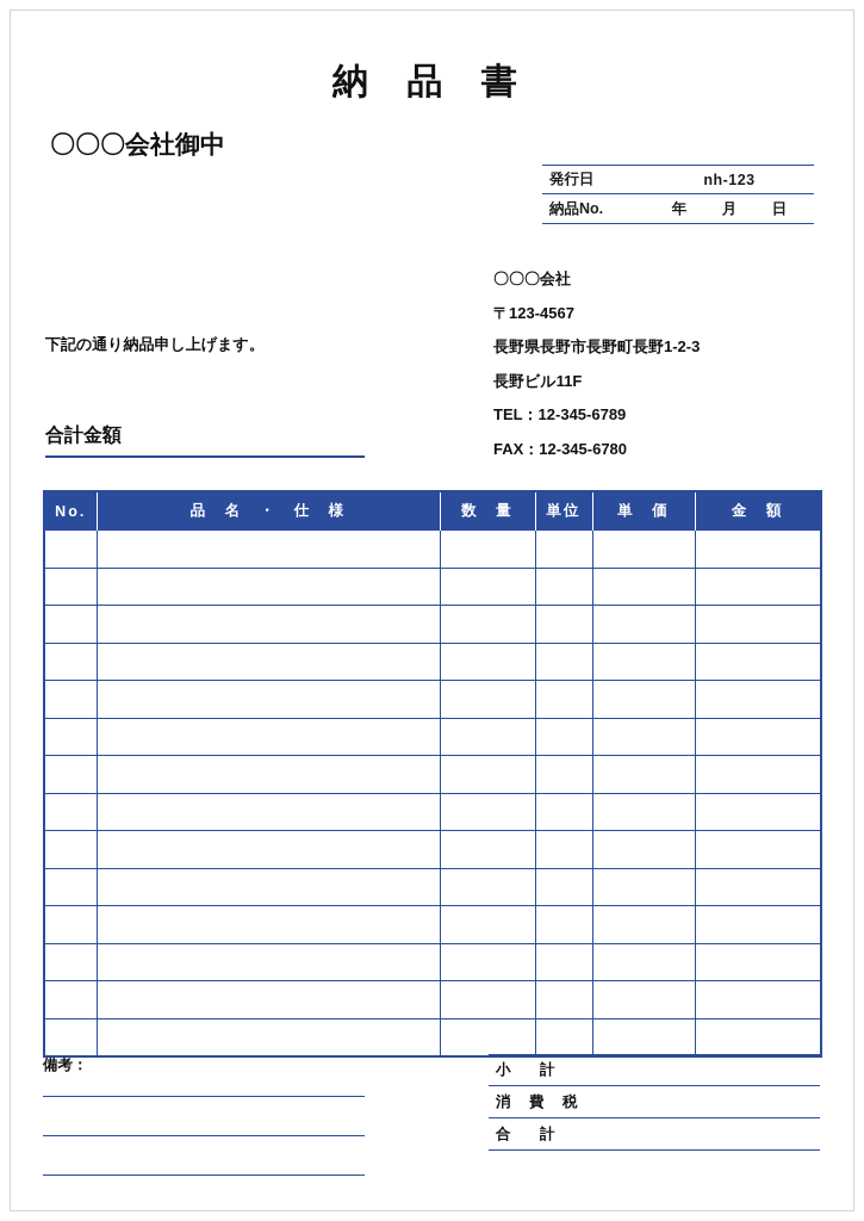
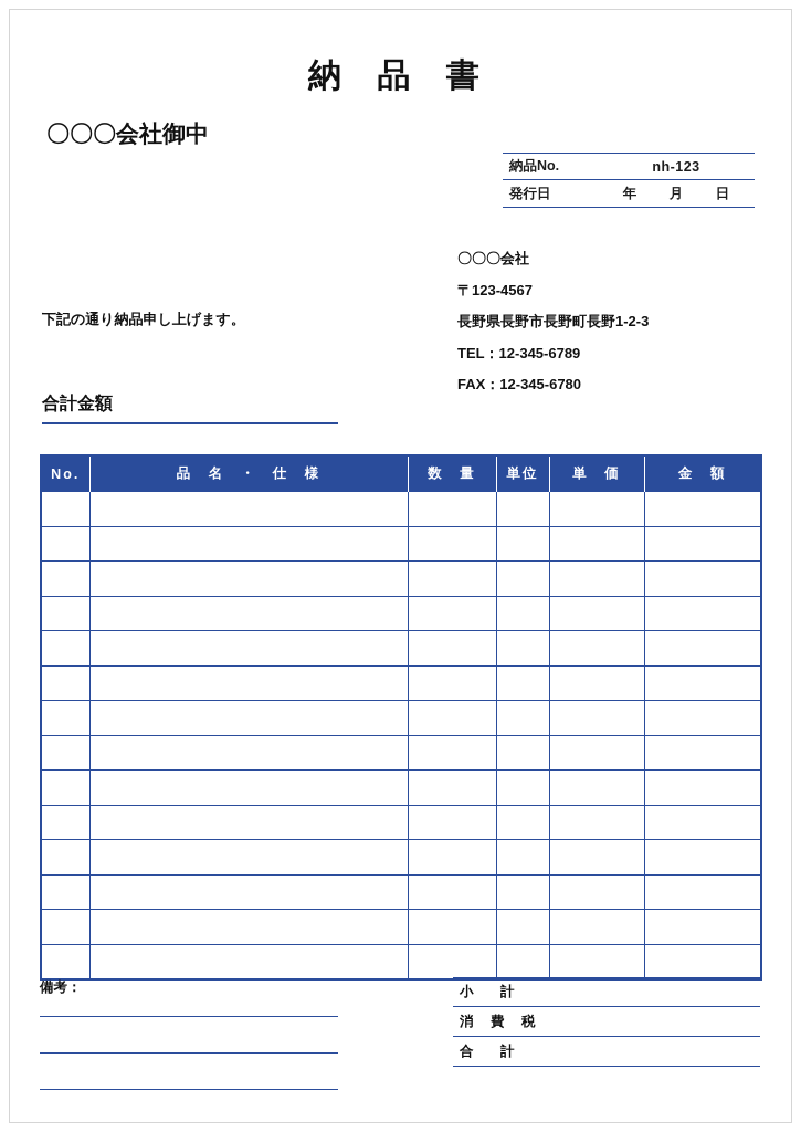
  納 品 書
  〇〇〇会社御中
- 発行日
+ 納品No.
  nh-123
- 納品No.
+ 発行日
  年
  月
  日
  〇〇〇会社
  〒123-4567
  長野県長野市長野町長野1-2-3
- 長野ビル11F
  TEL：12-345-6789
  FAX：12-345-6780
  下記の通り納品申し上げます。
  合計金額
  No.	品 名 ・ 仕 様	数 量	単位	単 価	金 額
  備考：
  小 計
  消 費 税
  合 計
